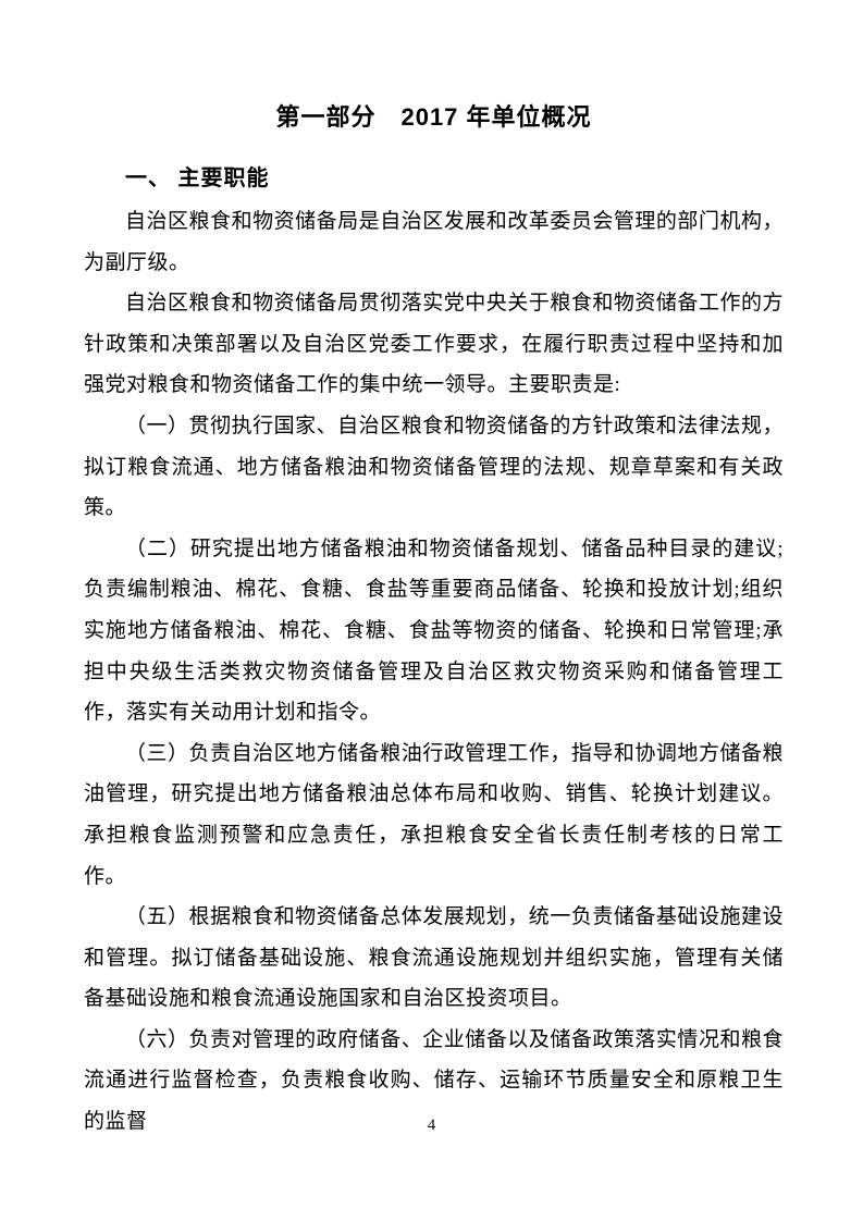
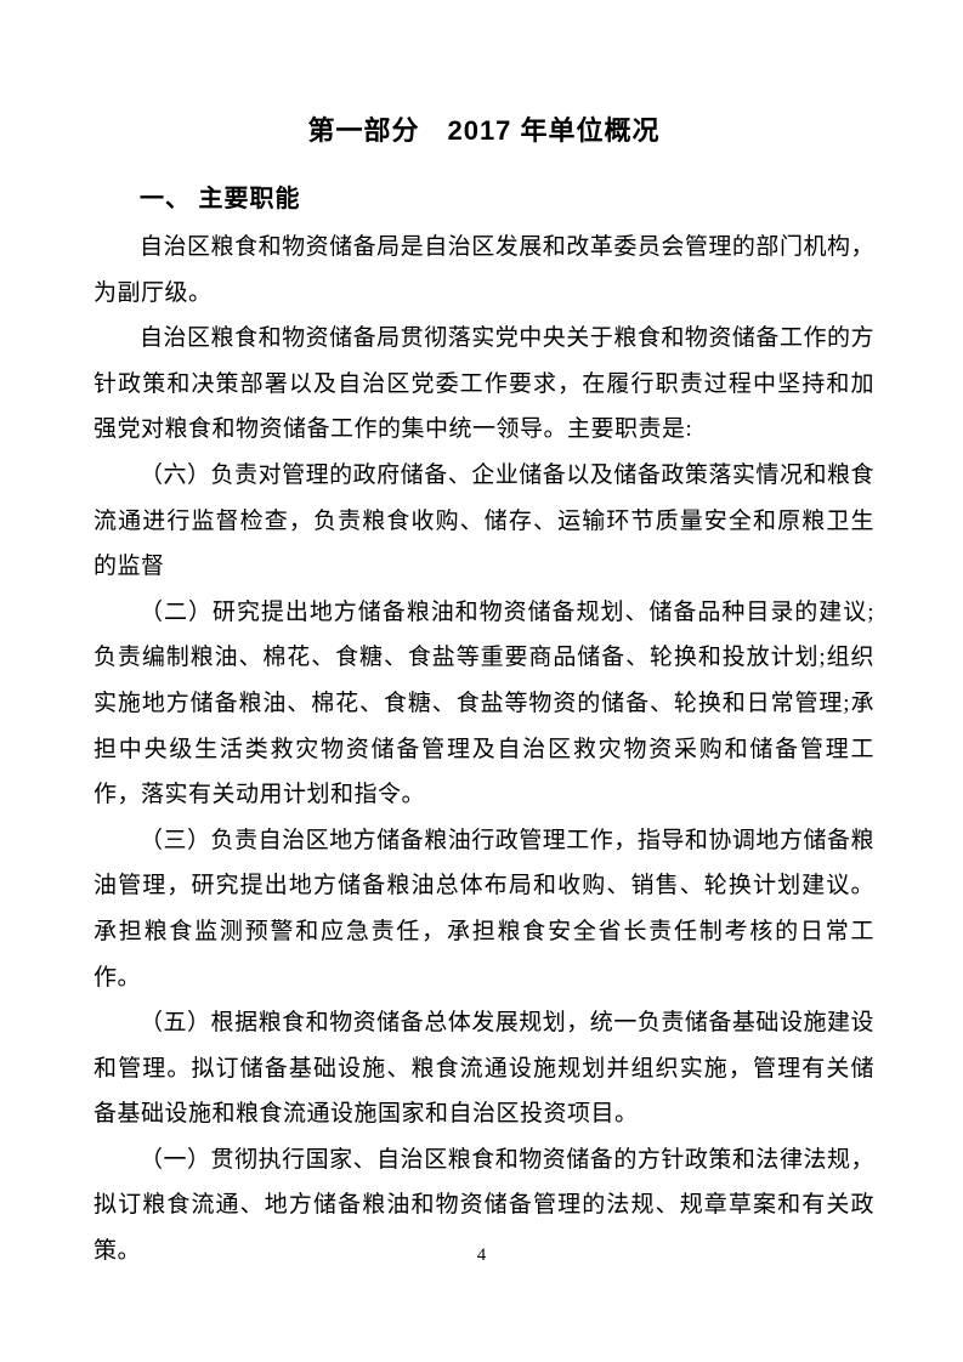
  第一部分 2017 年单位概况
  一、 主要职能
  自治区粮食和物资储备局是自治区发展和改革委员会管理的部门机构，为副厅级。
  自治区粮食和物资储备局贯彻落实党中央关于粮食和物资储备工作的方针政策和决策部署以及自治区党委工作要求，在履行职责过程中坚持和加强党对粮食和物资储备工作的集中统一领导。主要职责是:
- （一）贯彻执行国家、自治区粮食和物资储备的方针政策和法律法规，拟订粮食流通、地方储备粮油和物资储备管理的法规、规章草案和有关政策。
+ （六）负责对管理的政府储备、企业储备以及储备政策落实情况和粮食流通进行监督检查，负责粮食收购、储存、运输环节质量安全和原粮卫生的监督
  （二）研究提出地方储备粮油和物资储备规划、储备品种目录的建议;负责编制粮油、棉花、食糖、食盐等重要商品储备、轮换和投放计划;组织实施地方储备粮油、棉花、食糖、食盐等物资的储备、轮换和日常管理;承担中央级生活类救灾物资储备管理及自治区救灾物资采购和储备管理工作，落实有关动用计划和指令。
  （三）负责自治区地方储备粮油行政管理工作，指导和协调地方储备粮油管理，研究提出地方储备粮油总体布局和收购、销售、轮换计划建议。承担粮食监测预警和应急责任，承担粮食安全省长责任制考核的日常工作。
  （五）根据粮食和物资储备总体发展规划，统一负责储备基础设施建设和管理。拟订储备基础设施、粮食流通设施规划并组织实施，管理有关储备基础设施和粮食流通设施国家和自治区投资项目。
- （六）负责对管理的政府储备、企业储备以及储备政策落实情况和粮食流通进行监督检查，负责粮食收购、储存、运输环节质量安全和原粮卫生的监督
+ （一）贯彻执行国家、自治区粮食和物资储备的方针政策和法律法规，拟订粮食流通、地方储备粮油和物资储备管理的法规、规章草案和有关政策。
  4
